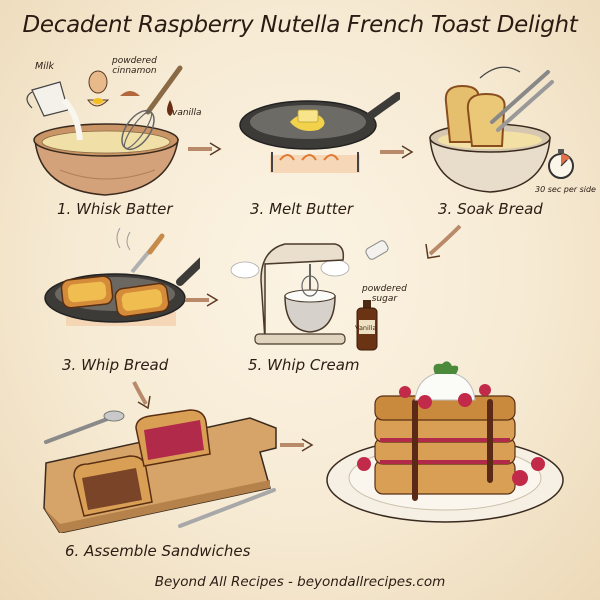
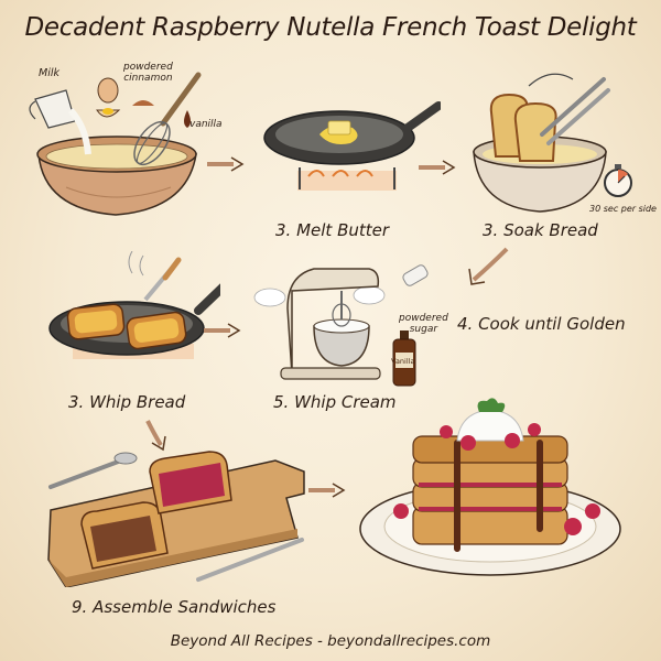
  Decadent Raspberry Nutella French Toast Delight
  Milk
  powdered
  cinnamon
  vanilla
- 1. Whisk Batter
  3. Melt Butter
  30 sec per side
  3. Soak Bread
+ 4. Cook until Golden
  3. Whip Bread
  powdered
  sugar
  Vanilla
  5. Whip Cream
- 6. Assemble Sandwiches
+ 9. Assemble Sandwiches
  Beyond All Recipes - beyondallrecipes.com
